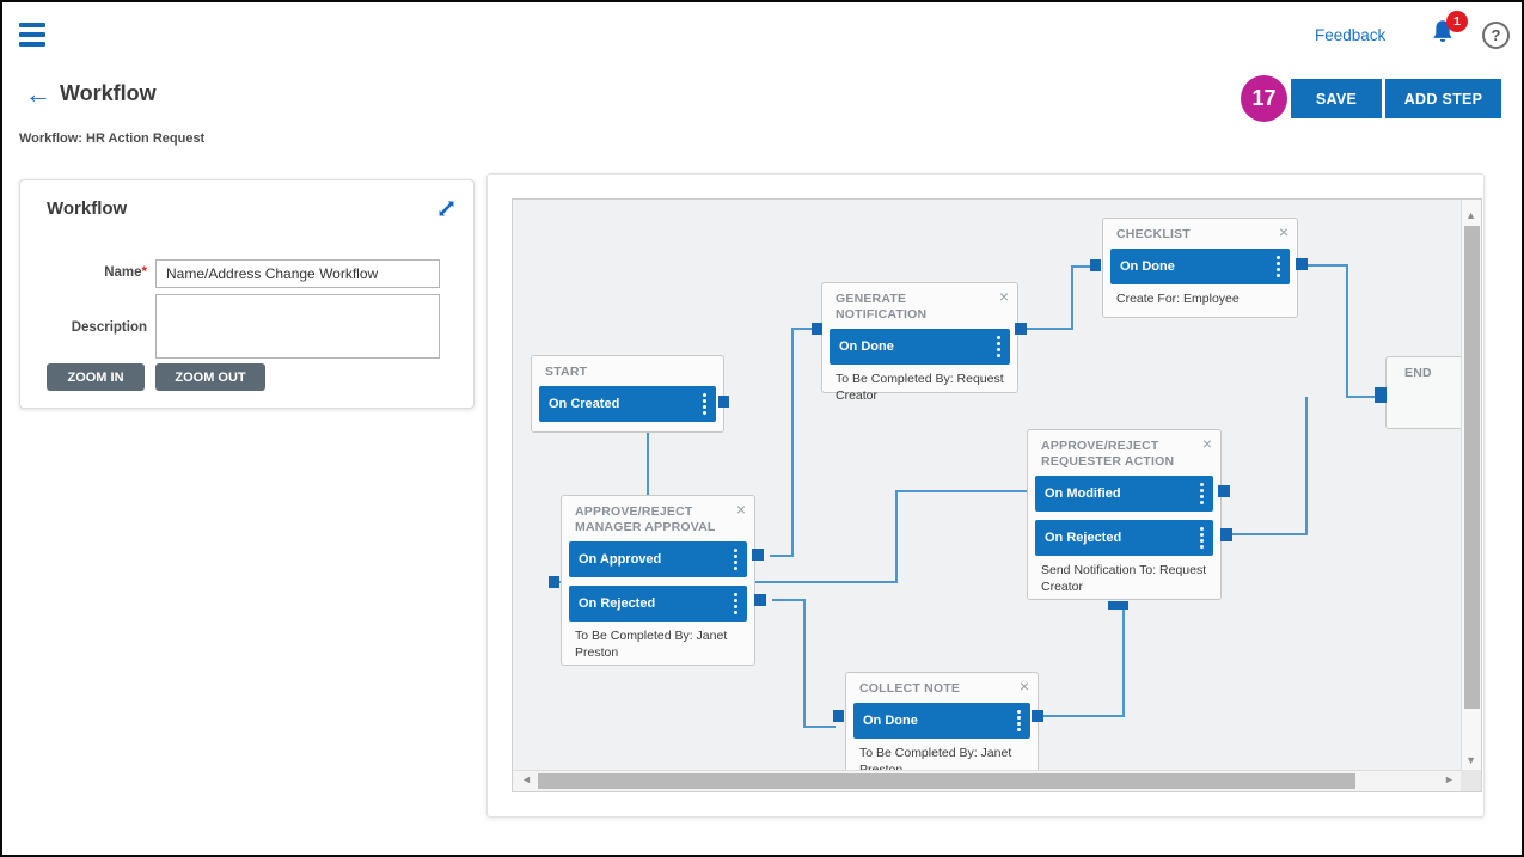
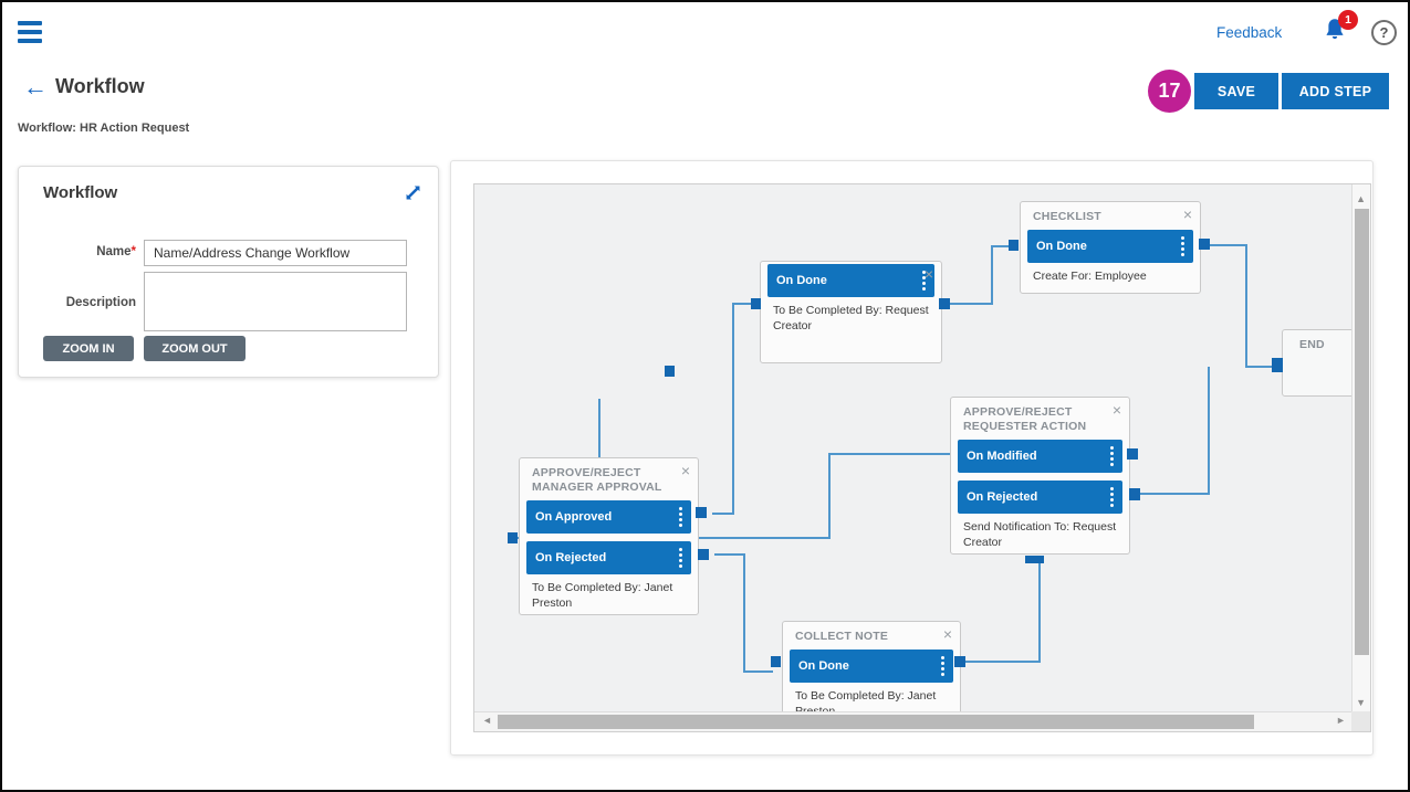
  Feedback
  1
  ?
  ←
  Workflow
  17
  SAVE
  ADD STEP
  Workflow: HR Action Request
  Workflow
  Name*
  Name/Address Change Workflow
  Description
  ZOOM IN
  ZOOM OUT
- START
- On Created
- GENERATE NOTIFICATION
  ×
  On Done
  To Be Completed By: Request Creator
  CHECKLIST
  ×
  On Done
  Create For: Employee
  APPROVE/REJECT MANAGER APPROVAL
  ×
  On Approved
  On Rejected
  To Be Completed By: Janet Preston
  APPROVE/REJECT REQUESTER ACTION
  ×
  On Modified
  On Rejected
  Send Notification To: Request Creator
  COLLECT NOTE
  ×
  On Done
  To Be Completed By: Janet
  END
  ▲
  ▼
  ◄
  ►
